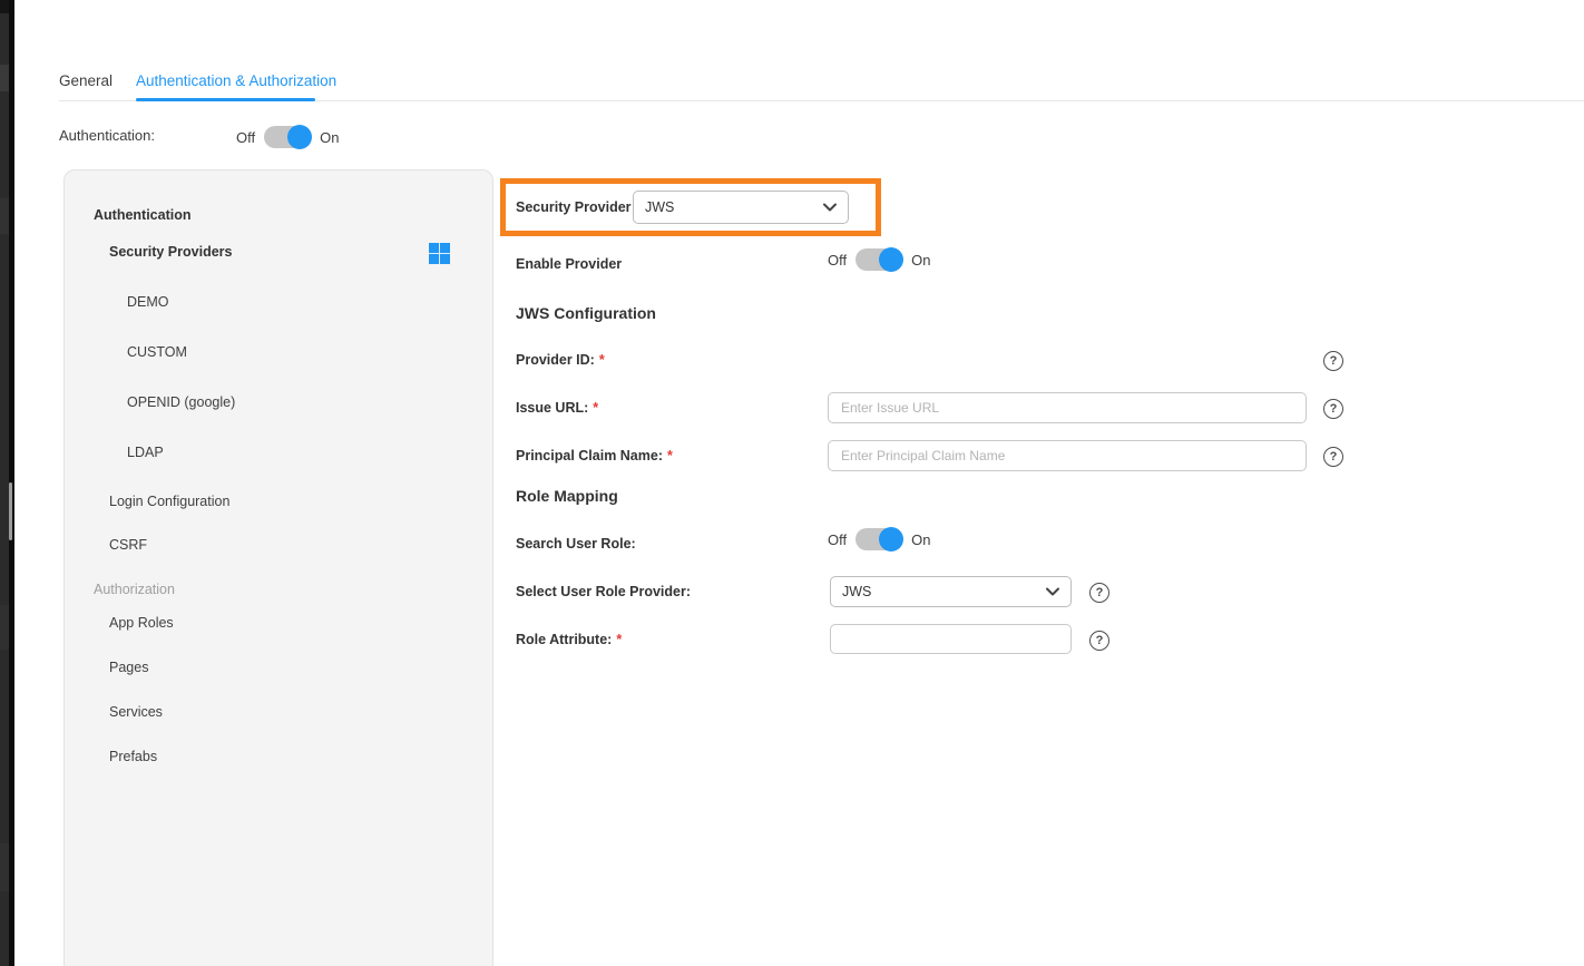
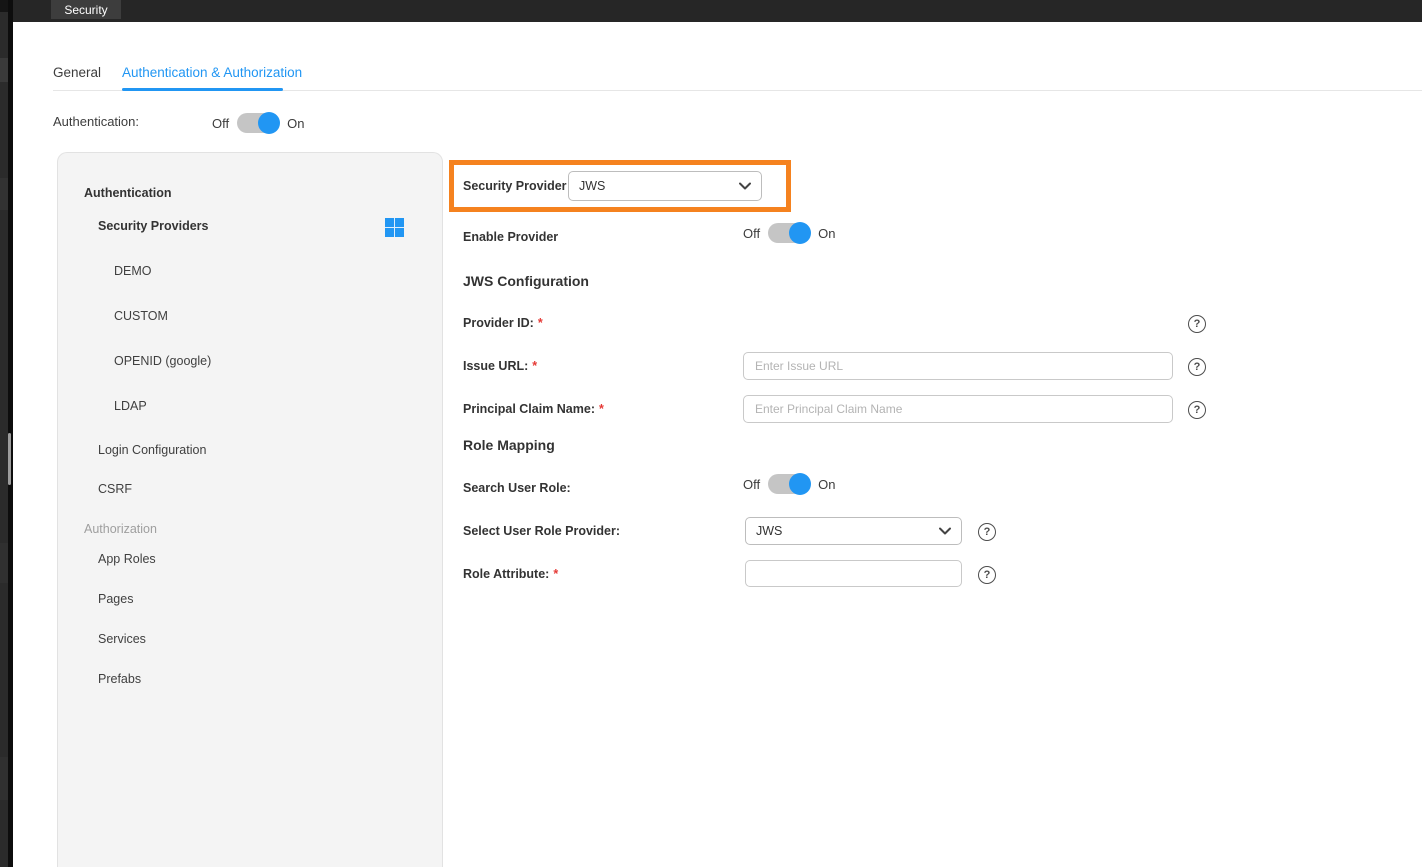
+ Security
  General
  Authentication & Authorization
  Authentication:
  Off
  On
  Authentication
  Security Providers
  DEMO
  CUSTOM
  OPENID (google)
  LDAP
  Login Configuration
  CSRF
  Authorization
  App Roles
  Pages
  Services
  Prefabs
  Security Provider
  JWS
  Enable Provider
  Off
  On
  JWS Configuration
  Provider ID: *
  ?
  Issue URL: *
  Enter Issue URL
  ?
  Principal Claim Name: *
  Enter Principal Claim Name
  ?
  Role Mapping
  Search User Role:
  Off
  On
  Select User Role Provider:
  JWS
  ?
  Role Attribute: *
  ?
